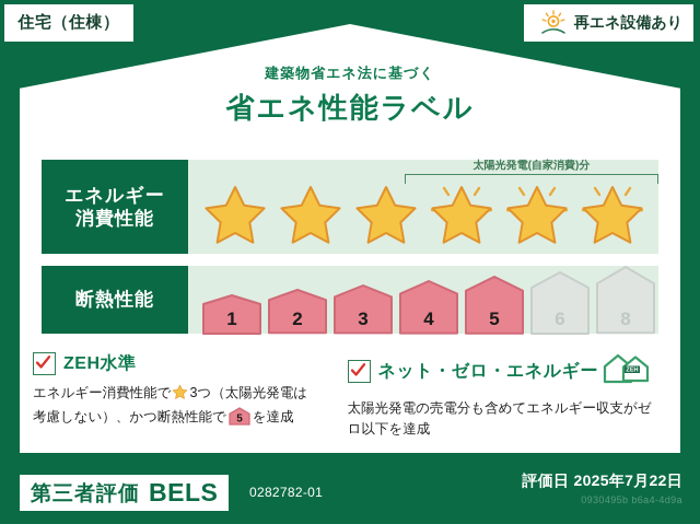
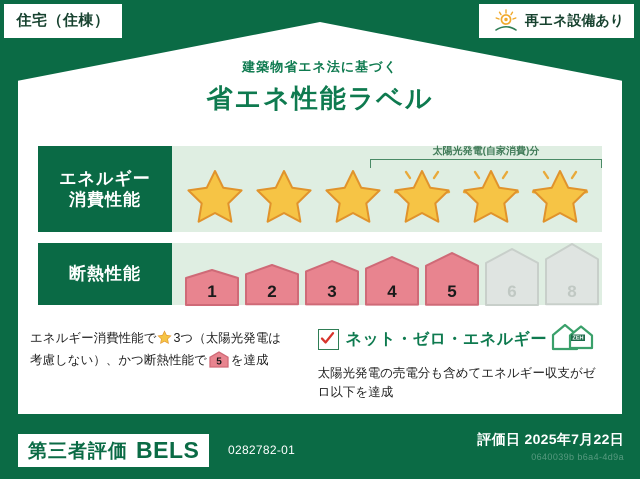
  住宅（住棟）
  再エネ設備あり
  建築物省エネ法に基づく
  省エネ性能ラベル
  エネルギー
  消費性能
  太陽光発電(自家消費)分
  断熱性能
  1
  2
  3
  4
  5
  6
  8
- ZEH水準
  エネルギー消費性能で 3つ（太陽光発電は考慮しない）、かつ断熱性能で
  5
  を達成
  ネット・ゼロ・エネルギー
  太陽光発電の売電分も含めてエネルギー収支がゼロ以下を達成
  第三者評価
  BELS
  0282782-01
  評価日 2025年7月22日
- 0930495b b6a4-4d9a
+ 0640039b b6a4-4d9a
